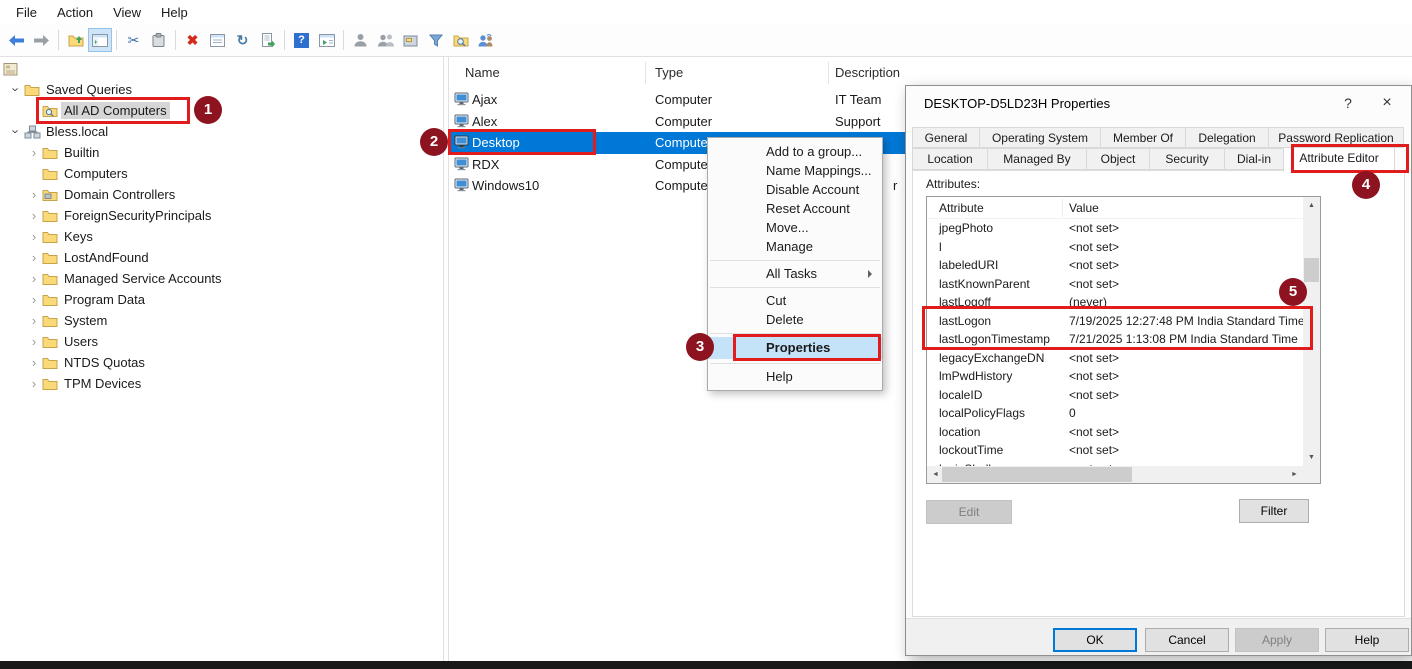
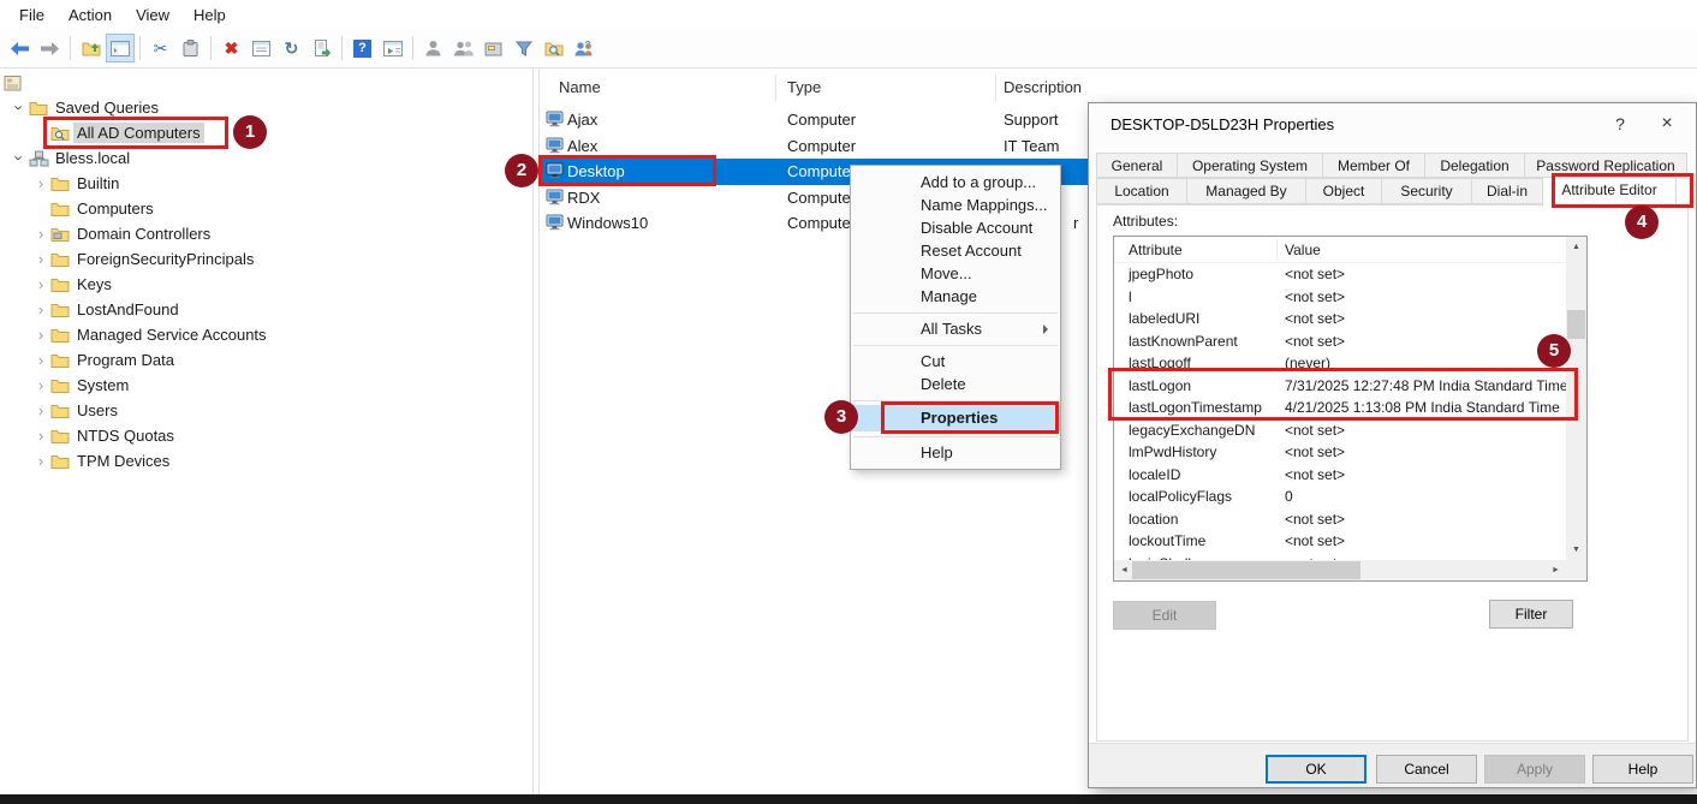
  File
  Action
  View
  Help
  ✂
  ✖
  ↻
  ?
  Saved Queries
  All AD Computers
  Bless.local
  ›
  Builtin
  Computers
  ›
  Domain Controllers
  ›
  ForeignSecurityPrincipals
  ›
  Keys
  ›
  LostAndFound
  ›
  Managed Service Accounts
  ›
  Program Data
  ›
  System
  ›
  Users
  ›
  NTDS Quotas
  ›
  TPM Devices
  Name
  Type
  Description
  Ajax
  Computer
- IT Team
+ Support
  Alex
  Computer
- Support
+ IT Team
  Desktop
  Compute
  RDX
  Compute
  Windows10
  Compute
  r
  Add to a group...
  Name Mappings...
  Disable Account
  Reset Account
  Move...
  Manage
  All Tasks
  Cut
  Delete
  Properties
  Help
  DESKTOP-D5LD23H Properties
  ?
  ×
  General
  Operating System
  Member Of
  Delegation
  Password Replication
  Location
  Managed By
  Object
  Security
  Dial-in
  Attribute Editor
  Attributes:
  Attribute
  Value
  jpegPhoto
  <not set>
  l
  <not set>
  labeledURI
  <not set>
  lastKnownParent
  <not set>
  lastLogoff
  (never)
  lastLogon
- 7/19/2025 12:27:48 PM India Standard Time
+ 7/31/2025 12:27:48 PM India Standard Time
  lastLogonTimestamp
- 7/21/2025 1:13:08 PM India Standard Time
+ 4/21/2025 1:13:08 PM India Standard Time
  legacyExchangeDN
  <not set>
  lmPwdHistory
  <not set>
  localeID
  <not set>
  localPolicyFlags
  0
  location
  <not set>
  lockoutTime
  <not set>
  Edit
  Filter
  OK
  Cancel
  Apply
  Help
  1
  2
  3
  4
  5
